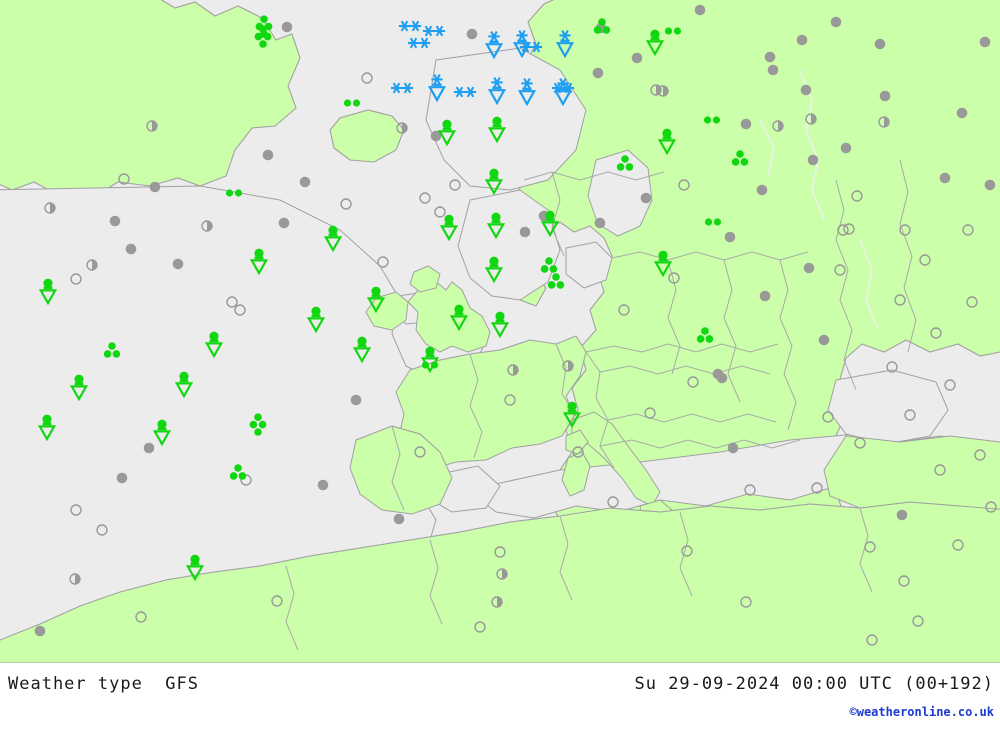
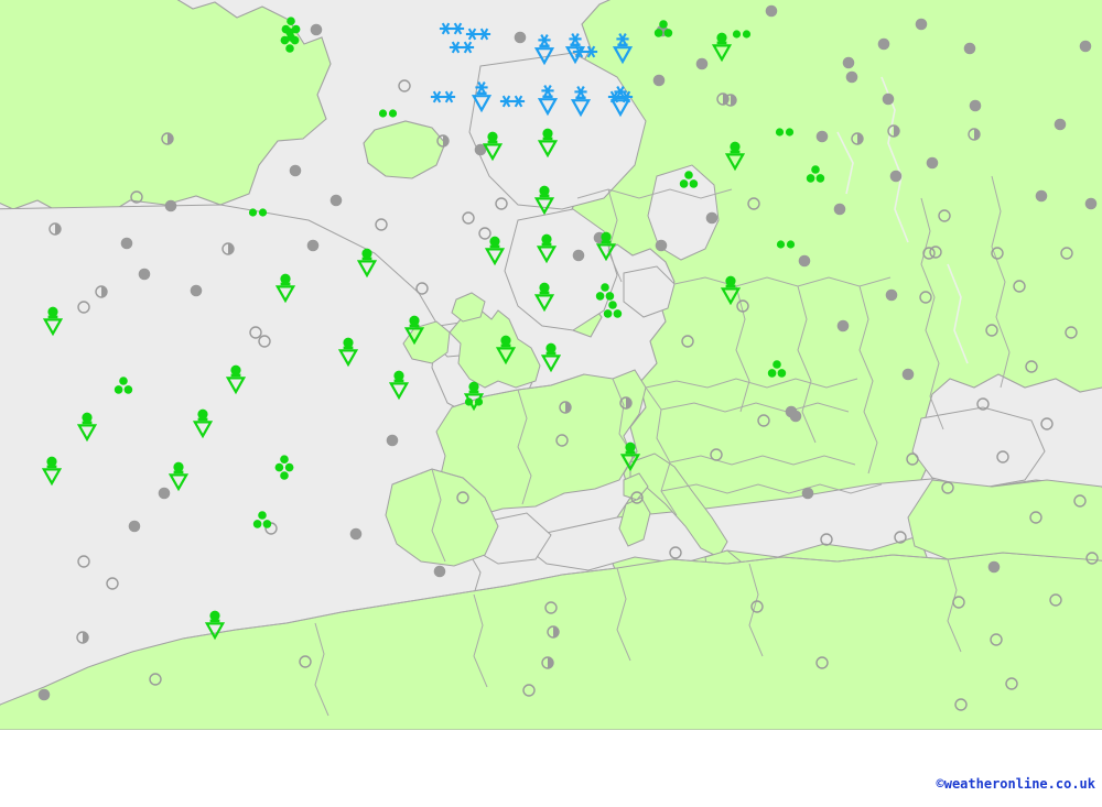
- Weather type GFS
- Su 29-09-2024 00:00 UTC (00+192)
  ©weatheronline.co.uk
